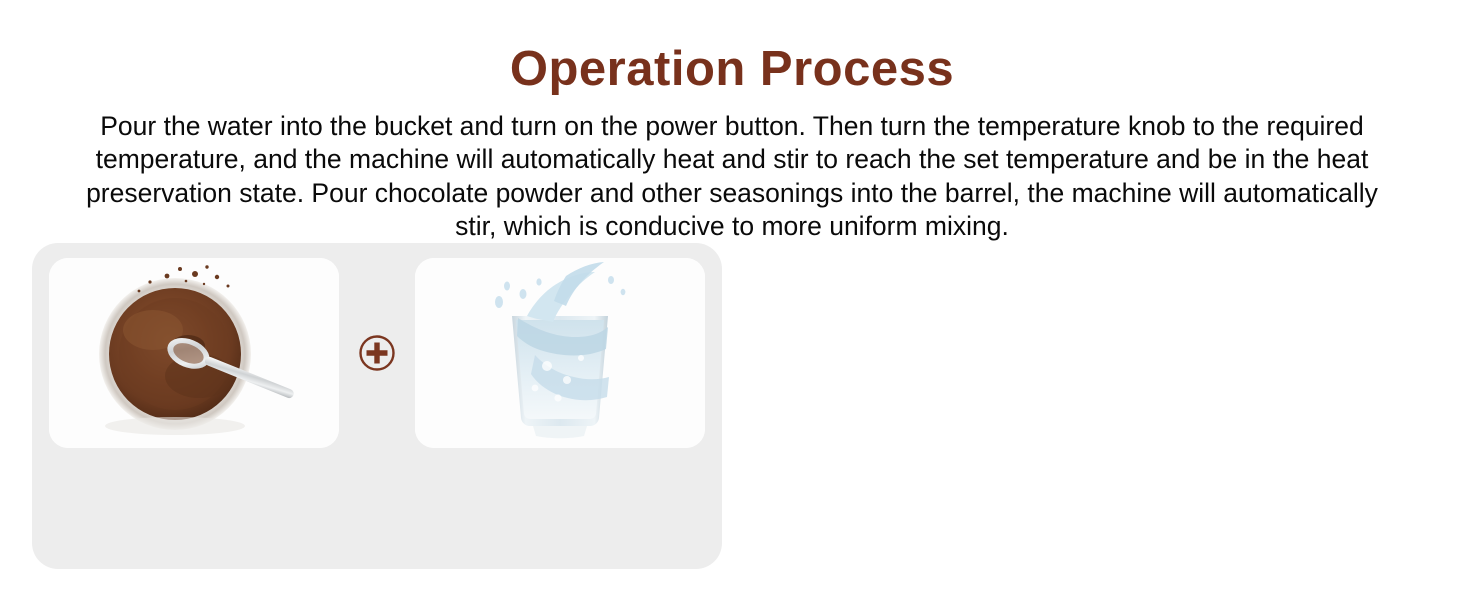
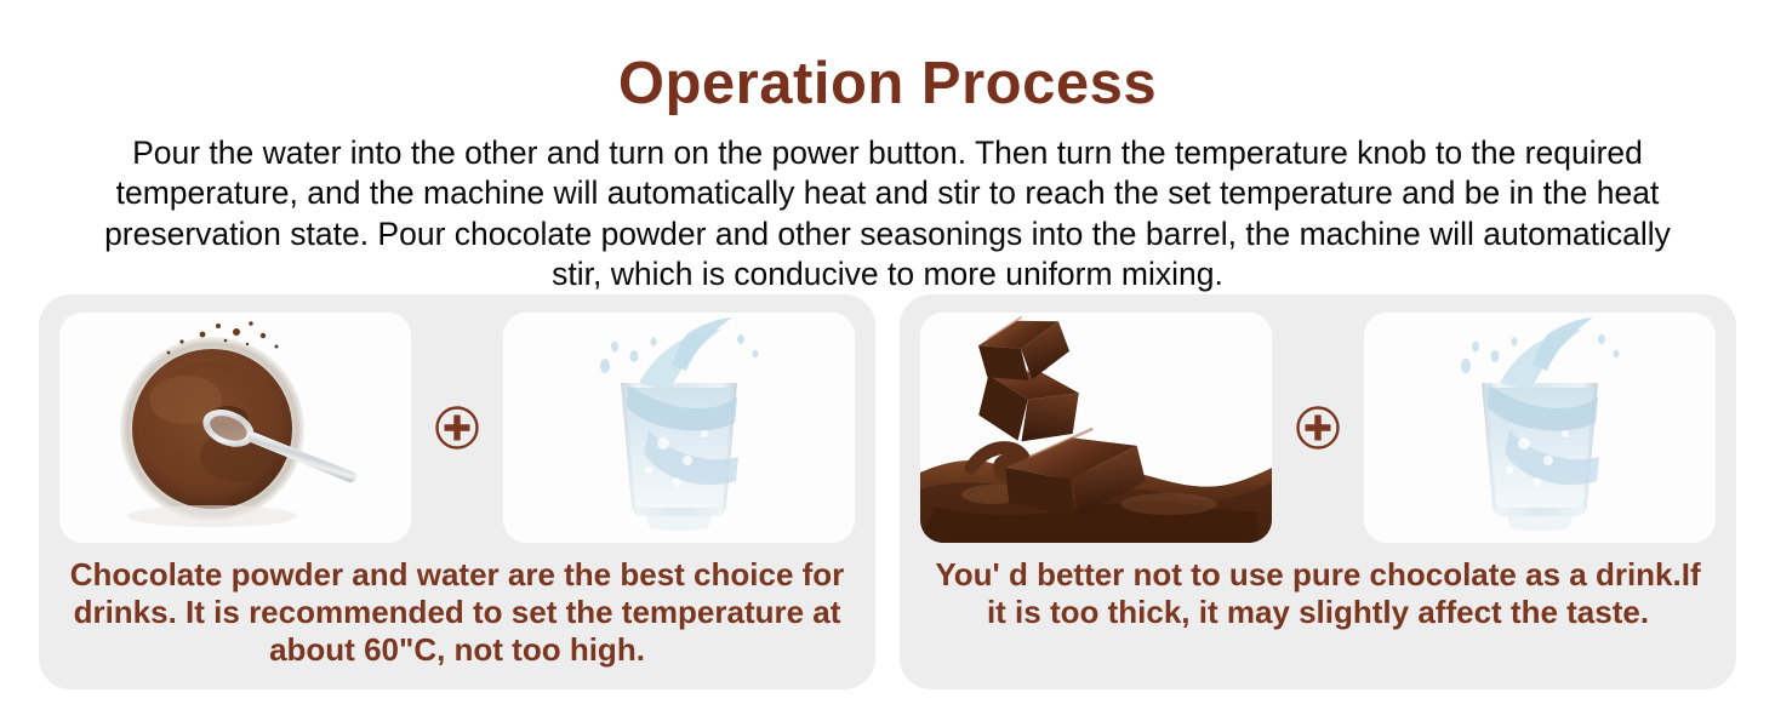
  Operation Process
- Pour the water into the bucket and turn on the power button. Then turn the temperature knob to the required temperature, and the machine will automatically heat and stir to reach the set temperature and be in the heat preservation state. Pour chocolate powder and other seasonings into the barrel, the machine will automatically stir, which is conducive to more uniform mixing.
+ Pour the water into the other and turn on the power button. Then turn the temperature knob to the required temperature, and the machine will automatically heat and stir to reach the set temperature and be in the heat preservation state. Pour chocolate powder and other seasonings into the barrel, the machine will automatically stir, which is conducive to more uniform mixing.
+ Chocolate powder and water are the best choice for drinks. It is recommended to set the temperature at about 60"C, not too high.
+ You' d better not to use pure chocolate as a drink.If it is too thick, it may slightly affect the taste.
